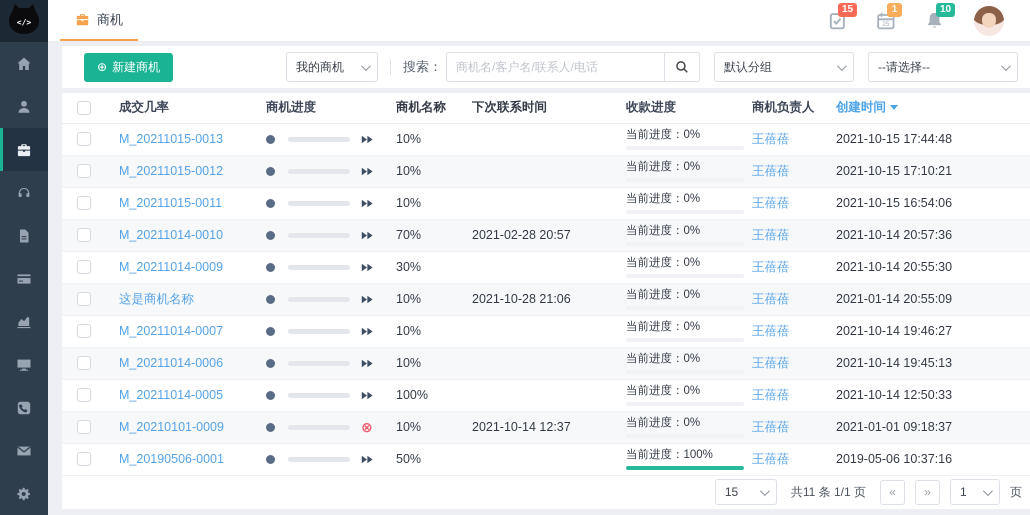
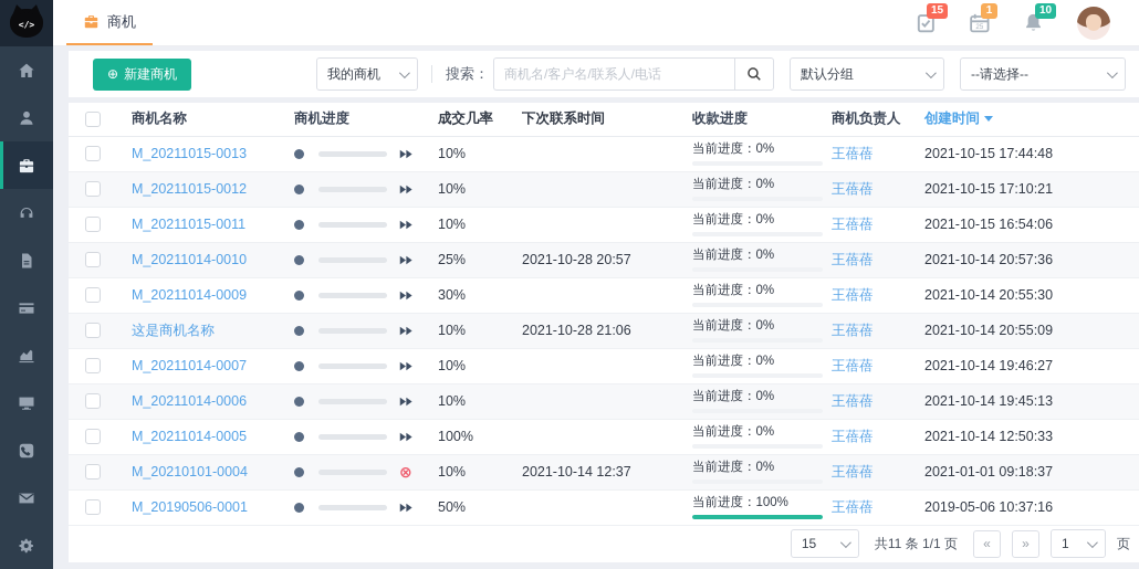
  </>
  商机
  15
  1
  10
  ⊕
  新建商机
  我的商机
  搜索：
  商机名/客户名/联系人/电话
  默认分组
  --请选择--
- 成交几率
+ 商机名称
  商机进度
- 商机名称
+ 成交几率
  下次联系时间
  收款进度
  商机负责人
  创建时间
  M_20211015-0013
  10%
  当前进度：0%
  王蓓蓓
  2021-10-15 17:44:48
  M_20211015-0012
  10%
  当前进度：0%
  王蓓蓓
  2021-10-15 17:10:21
  M_20211015-0011
  10%
  当前进度：0%
  王蓓蓓
  2021-10-15 16:54:06
  M_20211014-0010
- 70%
+ 25%
- 2021-02-28 20:57
+ 2021-10-28 20:57
  当前进度：0%
  王蓓蓓
  2021-10-14 20:57:36
  M_20211014-0009
  30%
  当前进度：0%
  王蓓蓓
  2021-10-14 20:55:30
  这是商机名称
  10%
  2021-10-28 21:06
  当前进度：0%
  王蓓蓓
- 2021-01-14 20:55:09
+ 2021-10-14 20:55:09
  M_20211014-0007
  10%
  当前进度：0%
  王蓓蓓
  2021-10-14 19:46:27
  M_20211014-0006
  10%
  当前进度：0%
  王蓓蓓
  2021-10-14 19:45:13
  M_20211014-0005
  100%
  当前进度：0%
  王蓓蓓
  2021-10-14 12:50:33
- M_20210101-0009
+ M_20210101-0004
  ⊗
  10%
  2021-10-14 12:37
  当前进度：0%
  王蓓蓓
  2021-01-01 09:18:37
  M_20190506-0001
  50%
  当前进度：100%
  王蓓蓓
  2019-05-06 10:37:16
  15
  共11 条 1/1 页
  «
  »
  1
  页
